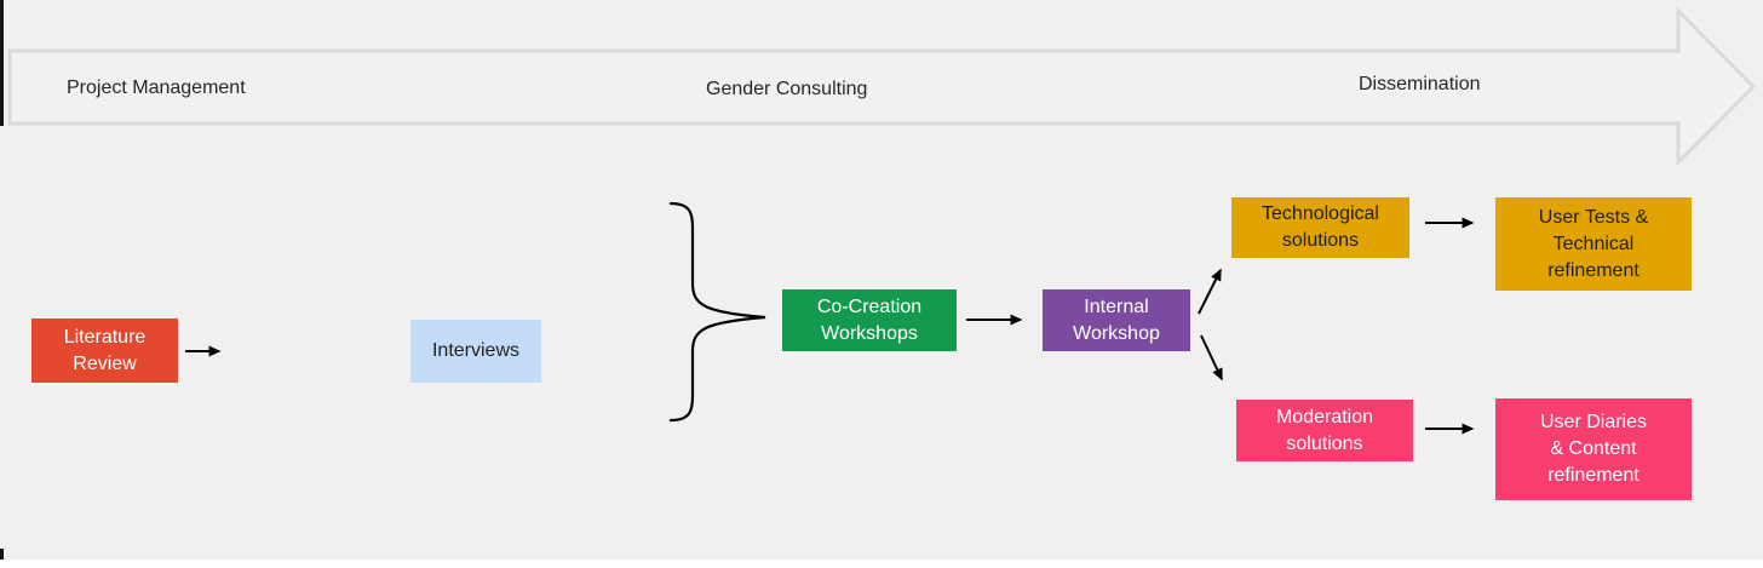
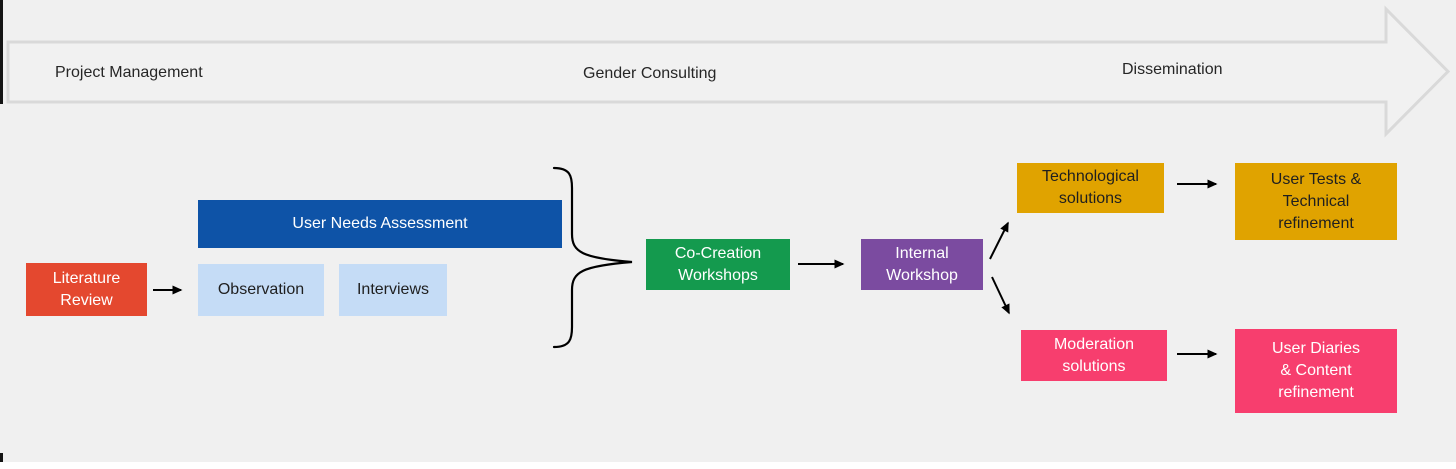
  Project Management
  Gender Consulting
  Dissemination
  Literature
  Review
+ User Needs Assessment
+ Observation
  Interviews
  Co-Creation
  Workshops
  Internal
  Workshop
  Technological
  solutions
  User Tests &
  Technical
  refinement
  Moderation
  solutions
  User Diaries
  & Content
  refinement
